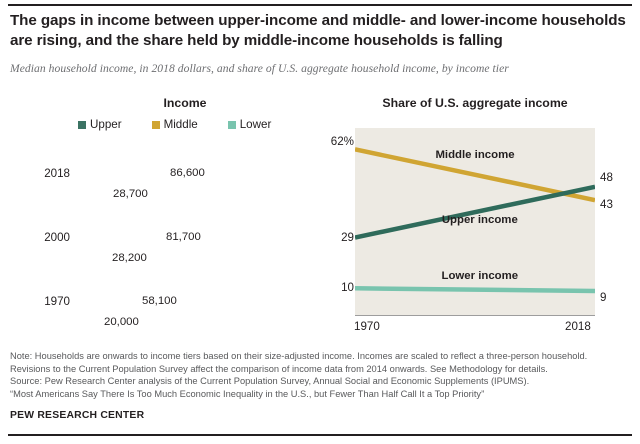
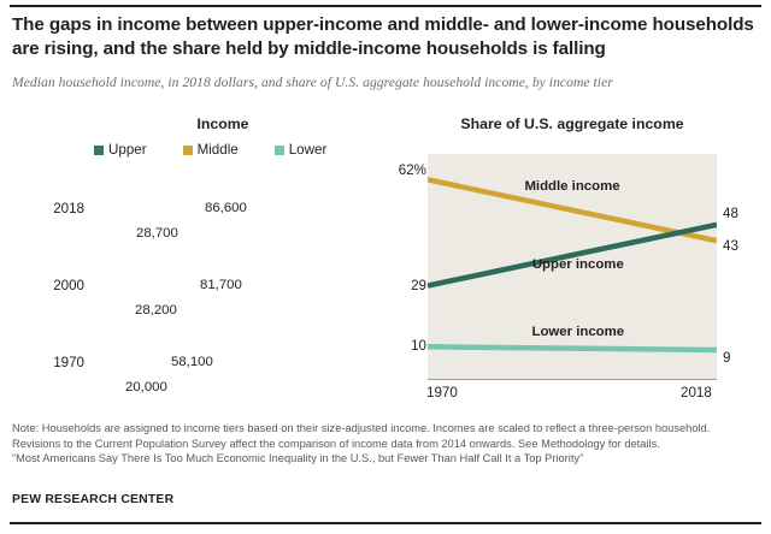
  The gaps in income between upper-income and middle- and lower-income households are rising, and the share held by middle-income households is falling
  Median household income, in 2018 dollars, and share of U.S. aggregate household income, by income tier
  Income
  Upper
  Middle
  Lower
  2018
  86,600
  28,700
  2000
  81,700
  28,200
  1970
  58,100
  20,000
  Share of U.S. aggregate income
  62%
  29
  10
  48
  43
  9
  Middle income
  Upper income
  Lower income
  1970
  2018
- Note: Households are onwards to income tiers based on their size-adjusted income. Incomes are scaled to reflect a three-person household.
+ Note: Households are assigned to income tiers based on their size-adjusted income. Incomes are scaled to reflect a three-person household.
  Revisions to the Current Population Survey affect the comparison of income data from 2014 onwards. See Methodology for details.
- Source: Pew Research Center analysis of the Current Population Survey, Annual Social and Economic Supplements (IPUMS).
  “Most Americans Say There Is Too Much Economic Inequality in the U.S., but Fewer Than Half Call It a Top Priority”
  PEW RESEARCH CENTER
